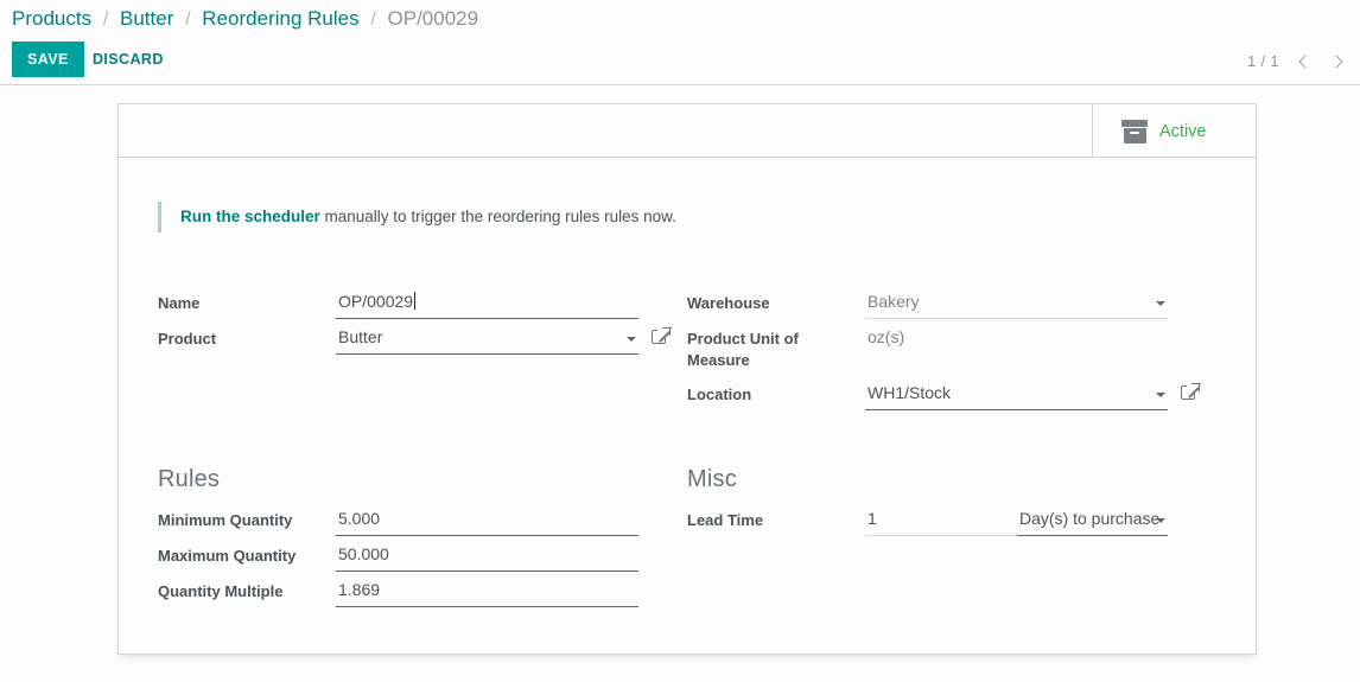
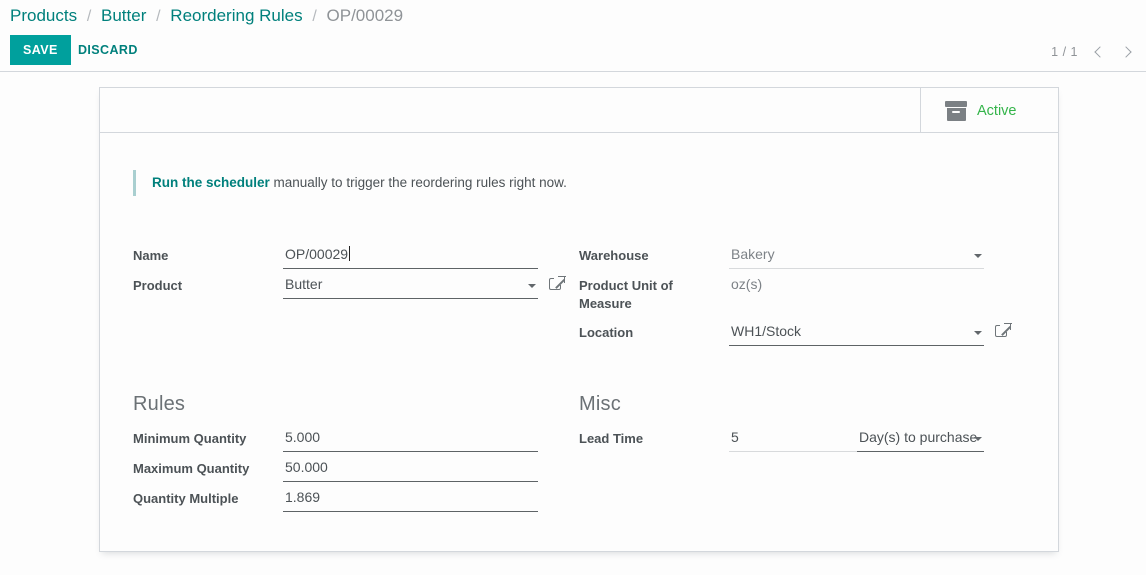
  Products / Butter / Reordering Rules / OP/00029
  SAVE
  DISCARD
  1 / 1
  Active
- Run the scheduler manually to trigger the reordering rules rules now.
+ Run the scheduler manually to trigger the reordering rules right now.
  Name
  OP/00029
  Product
  Butter
  Warehouse
  Bakery
  Product Unit of Measure
  oz(s)
  Location
  WH1/Stock
  Rules
  Minimum Quantity
  5.000
  Maximum Quantity
  50.000
  Quantity Multiple
  1.869
  Misc
  Lead Time
- 1
+ 5
  Day(s) to purchase
